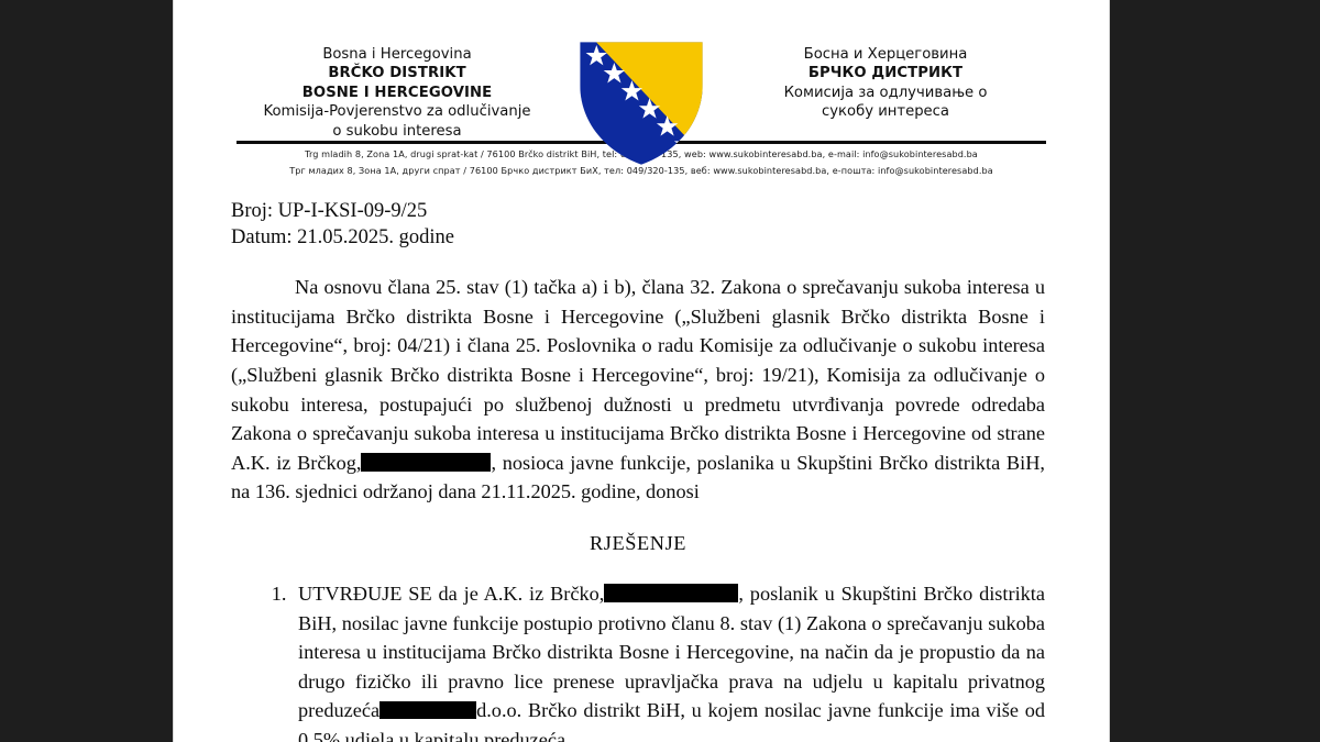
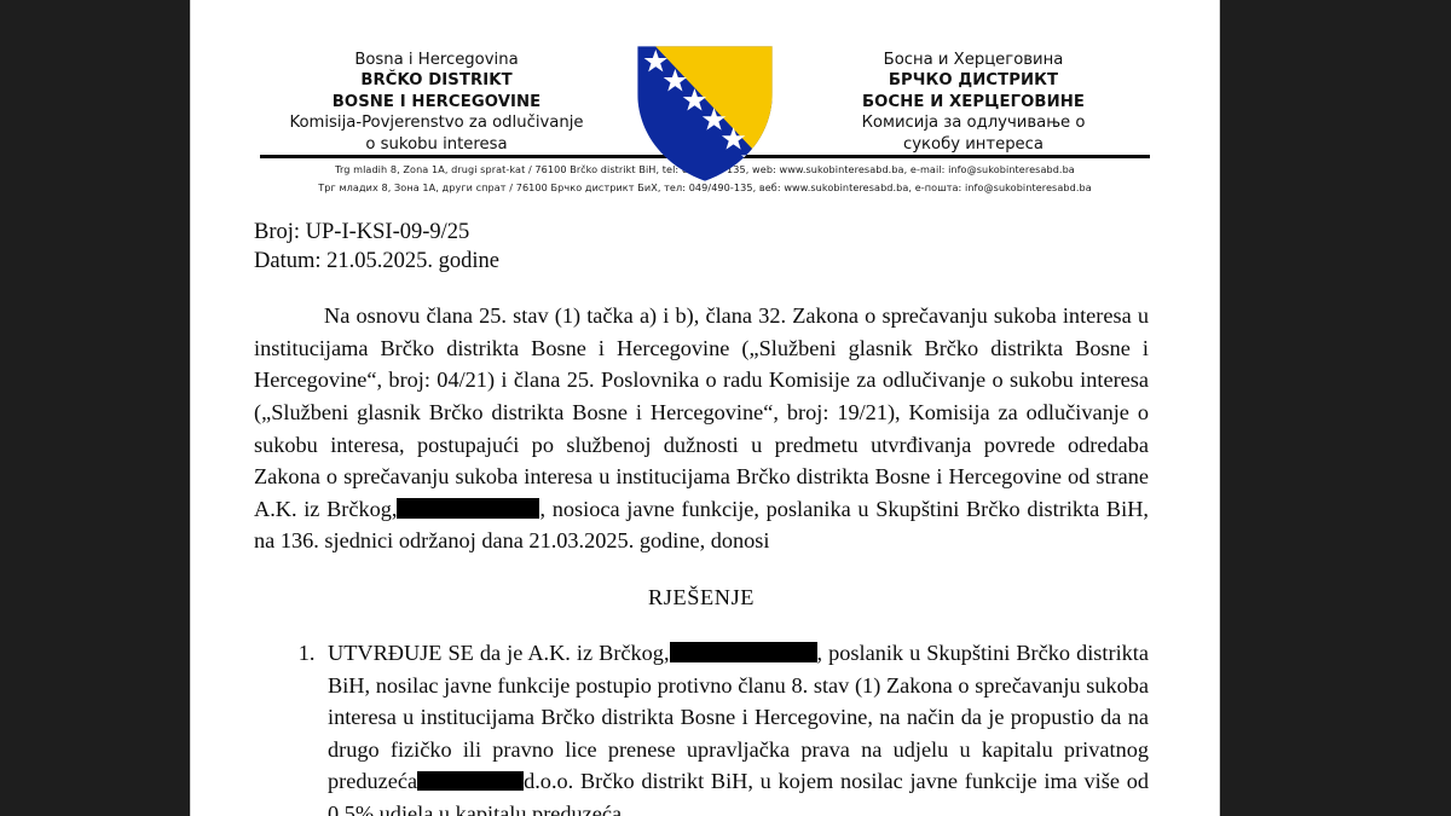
  Bosna i Hercegovina
  BRČKO DISTRIKT
  BOSNE I HERCEGOVINE
  Komisija-Povjerenstvo za odlučivanje
  o sukobu interesa
  Босна и Херцеговина
  БРЧКО ДИСТРИКТ
+ БОСНЕ И ХЕРЦЕГОВИНЕ
  Комисија за одлучивање о
  сукобу интереса
  Trg mladih 8, Zona 1A, drugi sprat-kat / 76100 Brčko distrikt BiH, tel:135, web: www.sukobinteresabd.ba, e-mail: info@sukobinteresabd.ba
- Трг младих 8, Зона 1А, други спрат / 76100 Брчко дистрикт БиХ, тел: 049/320-135, веб: www.sukobinteresabd.ba, е-пошта: info@sukobinteresabd.ba
+ Трг младих 8, Зона 1А, други спрат / 76100 Брчко дистрикт БиХ, тел: 049/490-135, веб: www.sukobinteresabd.ba, е-пошта: info@sukobinteresabd.ba
  Broj: UP-I-KSI-09-9/25
  Datum: 21.05.2025. godine
- Na osnovu člana 25. stav (1) tačka a) i b), člana 32. Zakona o sprečavanju sukoba interesa u institucijama Brčko distrikta Bosne i Hercegovine („Službeni glasnik Brčko distrikta Bosne i Hercegovine“, broj: 04/21) i člana 25. Poslovnika o radu Komisije za odlučivanje o sukobu interesa („Službeni glasnik Brčko distrikta Bosne i Hercegovine“, broj: 19/21), Komisija za odlučivanje o sukobu interesa, postupajući po službenoj dužnosti u predmetu utvrđivanja povrede odredaba Zakona o sprečavanju sukoba interesa u institucijama Brčko distrikta Bosne i Hercegovine od strane A.K. iz Brčkog, , nosioca javne funkcije, poslanika u Skupštini Brčko distrikta BiH, na 136. sjednici održanoj dana 21.11.2025. godine, donosi
+ Na osnovu člana 25. stav (1) tačka a) i b), člana 32. Zakona o sprečavanju sukoba interesa u institucijama Brčko distrikta Bosne i Hercegovine („Službeni glasnik Brčko distrikta Bosne i Hercegovine“, broj: 04/21) i člana 25. Poslovnika o radu Komisije za odlučivanje o sukobu interesa („Službeni glasnik Brčko distrikta Bosne i Hercegovine“, broj: 19/21), Komisija za odlučivanje o sukobu interesa, postupajući po službenoj dužnosti u predmetu utvrđivanja povrede odredaba Zakona o sprečavanju sukoba interesa u institucijama Brčko distrikta Bosne i Hercegovine od strane A.K. iz Brčkog, , nosioca javne funkcije, poslanika u Skupštini Brčko distrikta BiH, na 136. sjednici održanoj dana 21.03.2025. godine, donosi
  RJEŠENJE
- UTVRĐUJE SE da je A.K. iz Brčko, , poslanik u Skupštini Brčko distrikta BiH, nosilac javne funkcije postupio protivno članu 8. stav (1) Zakona o sprečavanju sukoba interesa u institucijama Brčko distrikta Bosne i Hercegovine, na način da je propustio da na drugo fizičko ili pravno lice prenese upravljačka prava na udjelu u kapitalu privatnog preduzeća d.o.o. Brčko distrikt BiH, u kojem nosilac javne funkcije ima više od 0,5% udjela u kapitalu preduzeća.
+ UTVRĐUJE SE da je A.K. iz Brčkog, , poslanik u Skupštini Brčko distrikta BiH, nosilac javne funkcije postupio protivno članu 8. stav (1) Zakona o sprečavanju sukoba interesa u institucijama Brčko distrikta Bosne i Hercegovine, na način da je propustio da na drugo fizičko ili pravno lice prenese upravljačka prava na udjelu u kapitalu privatnog preduzeća d.o.o. Brčko distrikt BiH, u kojem nosilac javne funkcije ima više od 0,5% udjela u kapitalu preduzeća.
